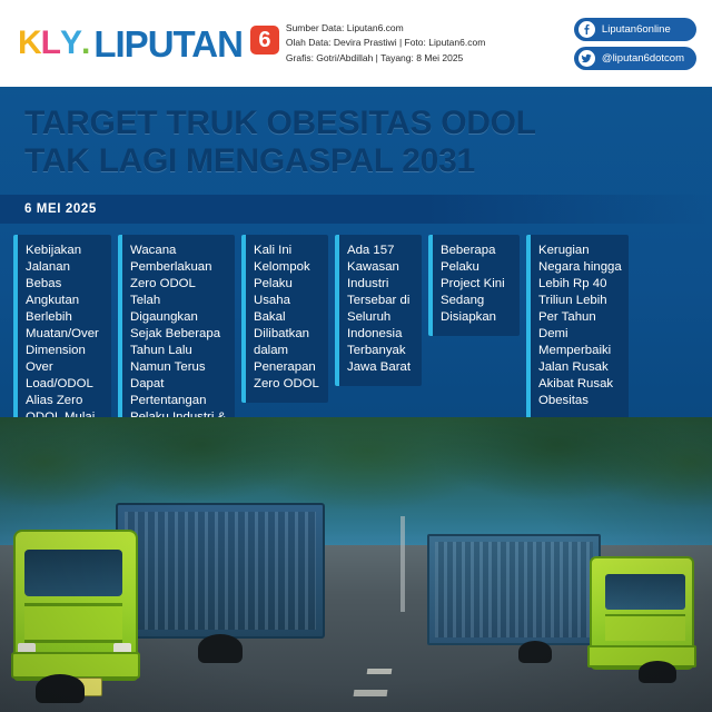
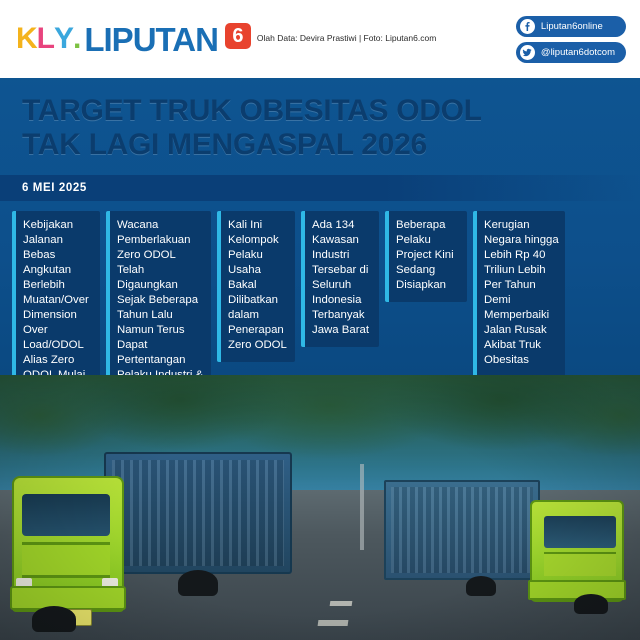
  K
  L
  Y
  .
  LIPUTAN
  6
- Sumber Data: Liputan6.com
  Olah Data: Devira Prastiwi | Foto: Liputan6.com
- Grafis: Gotri/Abdillah | Tayang: 8 Mei 2025
  Liputan6online
  @liputan6dotcom
  TARGET TRUK OBESITAS ODOL
- TAK LAGI MENGASPAL 2031
+ TAK LAGI MENGASPAL 2026
  6 MEI 2025
  Kebijakan Jalanan Bebas Angkutan Berlebih Muatan/Over Dimension Over Load/ODOL Alias Zero
  Wacana Pemberlakuan Zero ODOL Telah Digaungkan Sejak Beberapa Tahun Lalu Namun Terus Dapat Pertentangan
  Kali Ini Kelompok Pelaku Usaha Bakal Dilibatkan dalam Penerapan Zero ODOL
- Ada 157 Kawasan Industri Tersebar di Seluruh Indonesia Terbanyak Jawa Barat
+ Ada 134 Kawasan Industri Tersebar di Seluruh Indonesia Terbanyak Jawa Barat
  Beberapa Pelaku Project Kini Sedang Disiapkan
- Kerugian Negara hingga Lebih Rp 40 Triliun Lebih Per Tahun Demi Memperbaiki Jalan Rusak Akibat Rusak Obesitas
+ Kerugian Negara hingga Lebih Rp 40 Triliun Lebih Per Tahun Demi Memperbaiki Jalan Rusak Akibat Truk Obesitas
